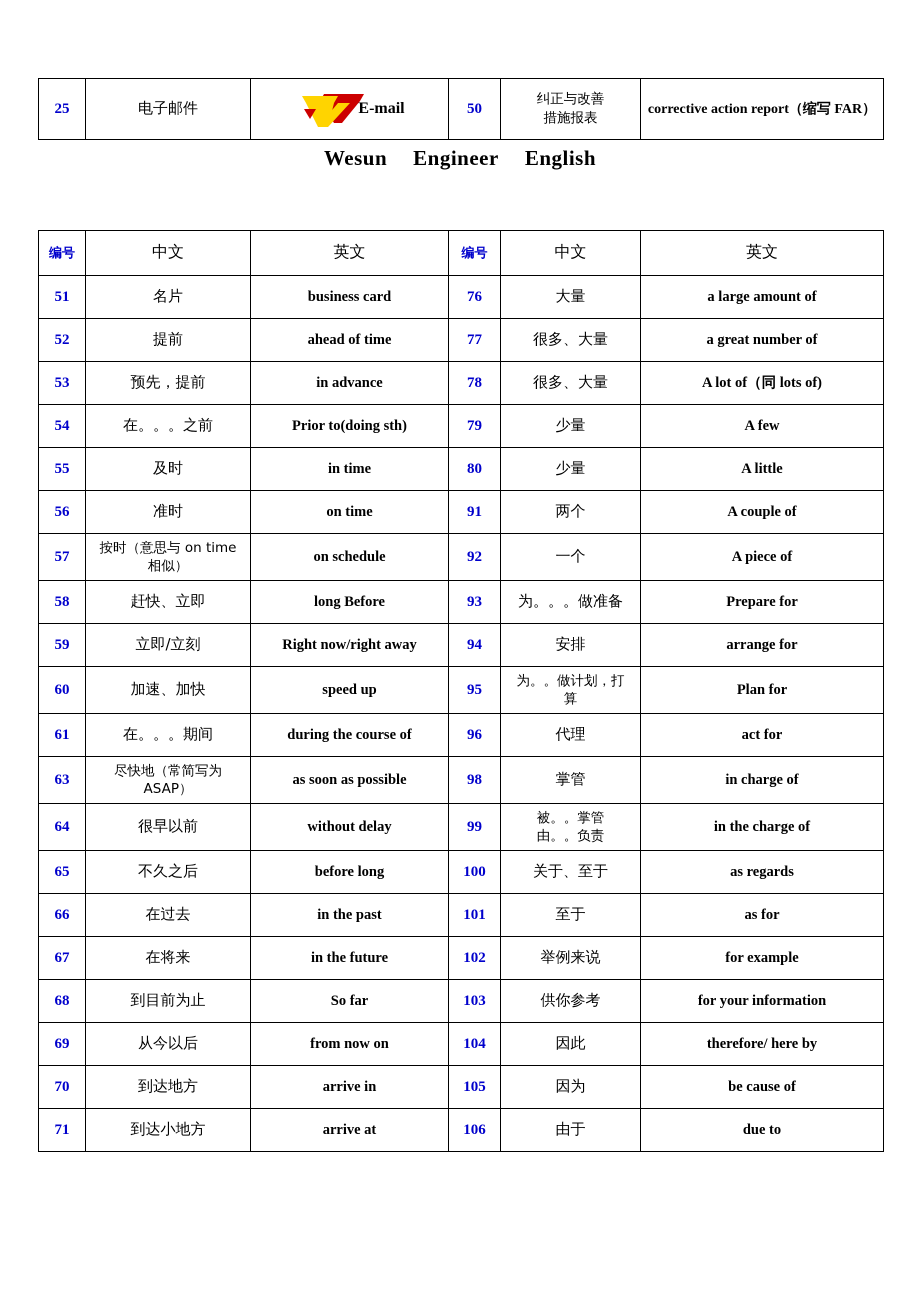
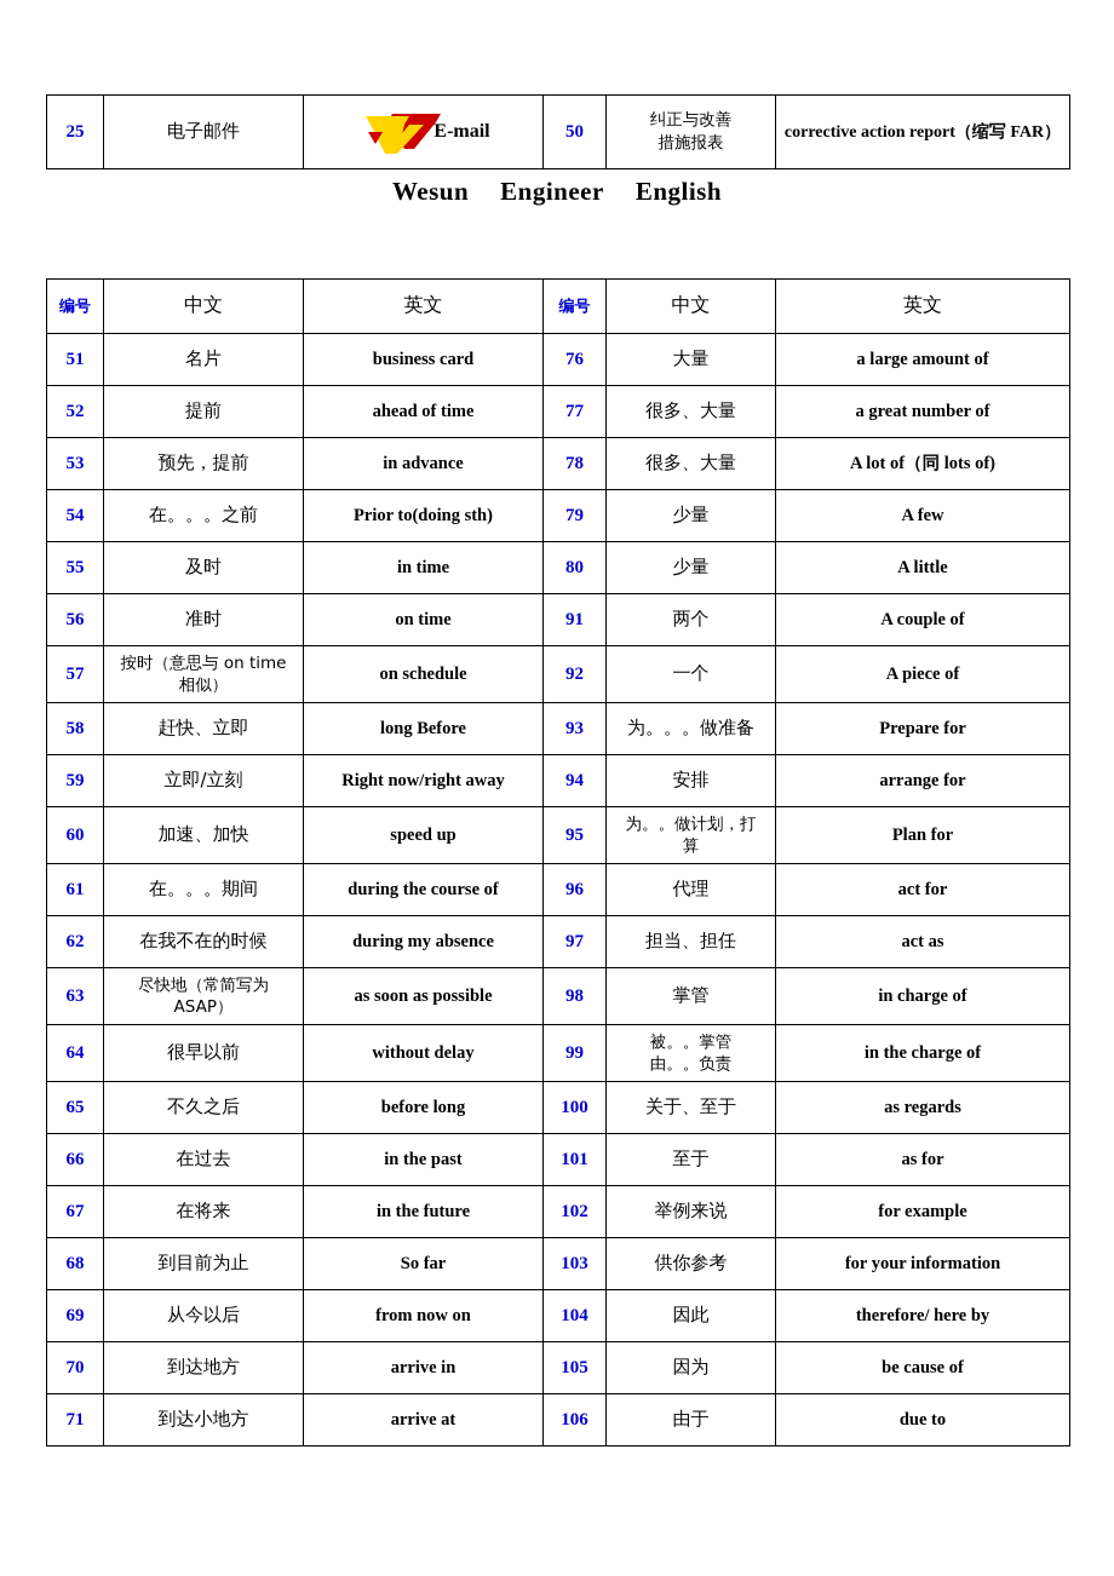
  25	电子邮件	E-mail	50	纠正与改善 措施报表	corrective action report（缩写 FAR）
  Wesun Engineer English
  编号	中文	英文	编号	中文	英文
  51	名片	business card	76	大量	a large amount of
  52	提前	ahead of time	77	很多、大量	a great number of
  53	预先，提前	in advance	78	很多、大量	A lot of（同 lots of)
  54	在。。。之前	Prior to(doing sth)	79	少量	A few
  55	及时	in time	80	少量	A little
  56	准时	on time	91	两个	A couple of
  57	按时（意思与 on time相似）	on schedule	92	一个	A piece of
  58	赶快、立即	long Before	93	为。。。做准备	Prepare for
  59	立即/立刻	Right now/right away	94	安排	arrange for
  60	加速、加快	speed up	95	为。。做计划，打算	Plan for
  61	在。。。期间	during the course of	96	代理	act for
+ 62	在我不在的时候	during my absence	97	担当、担任	act as
  63	尽快地（常简写为ASAP）	as soon as possible	98	掌管	in charge of
  64	很早以前	without delay	99	被。。掌管由。。负责	in the charge of
  65	不久之后	before long	100	关于、至于	as regards
  66	在过去	in the past	101	至于	as for
  67	在将来	in the future	102	举例来说	for example
  68	到目前为止	So far	103	供你参考	for your information
  69	从今以后	from now on	104	因此	therefore/ here by
  70	到达地方	arrive in	105	因为	be cause of
  71	到达小地方	arrive at	106	由于	due to
